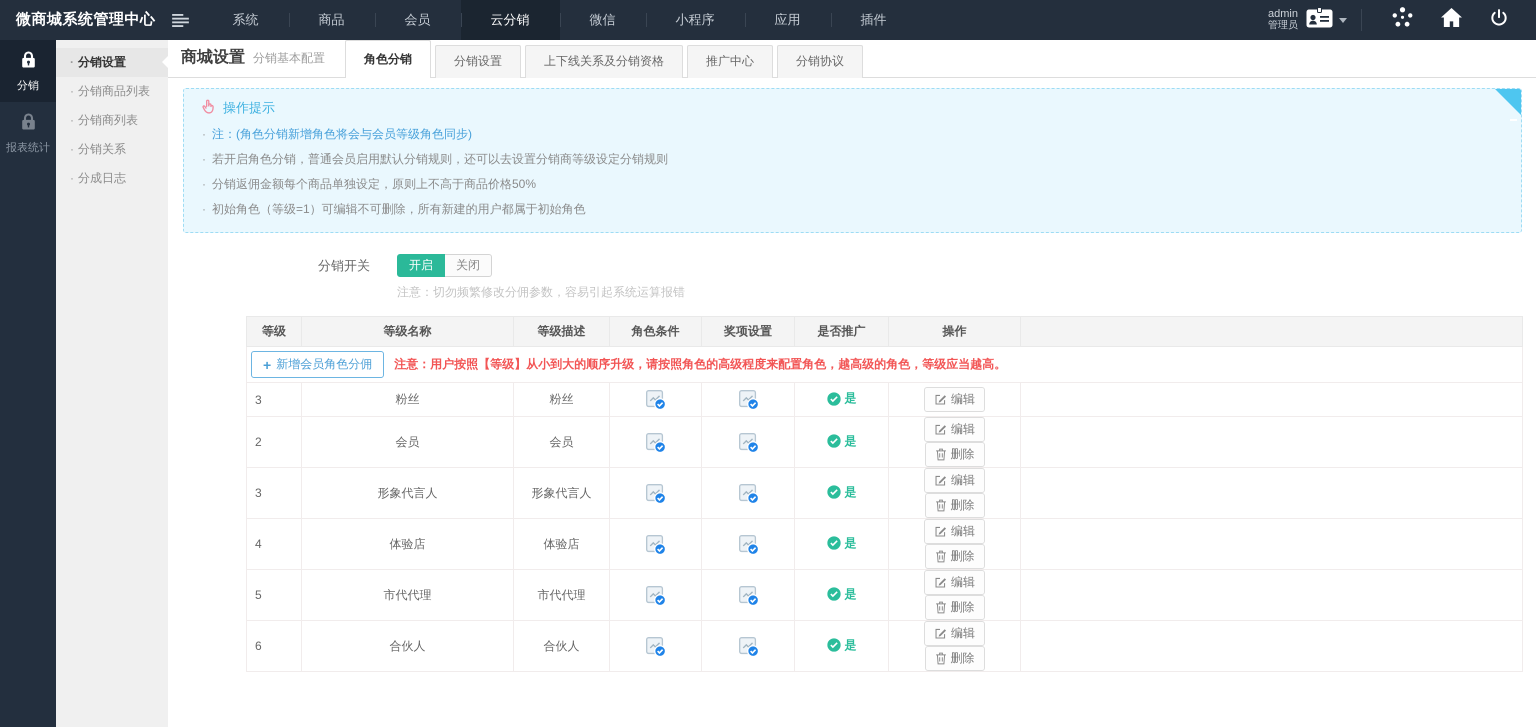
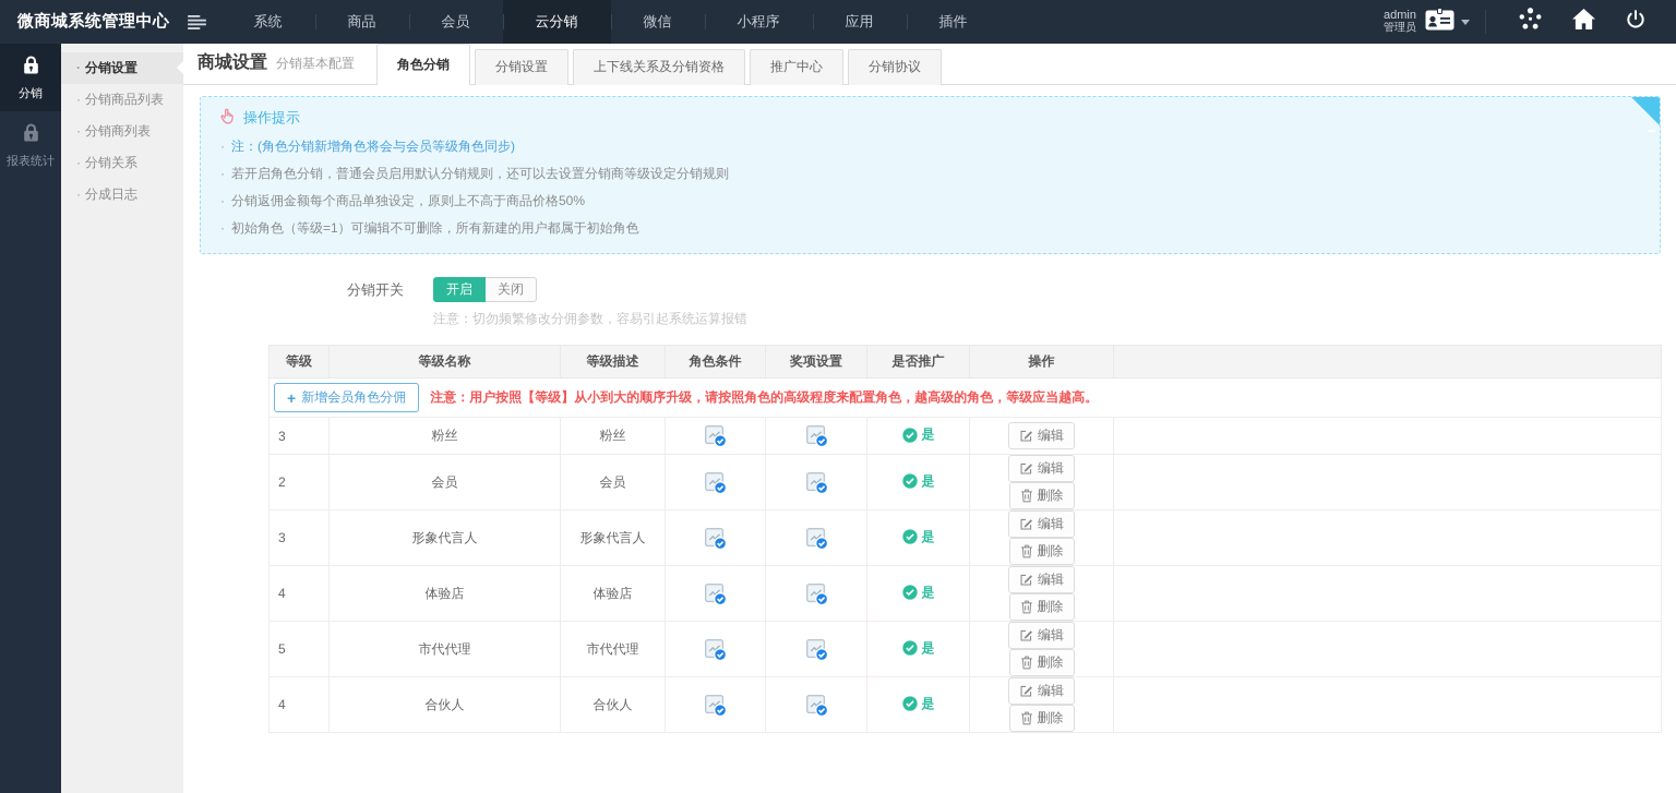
  微商城系统管理中心
  系统
  商品
  会员
  云分销
  微信
  小程序
  应用
  插件
  admin
  管理员
  分销
  报表统计
  分销设置
  分销商品列表
  分销商列表
  分销关系
  分成日志
  商城设置
  分销基本配置
  角色分销
  分销设置
  上下线关系及分销资格
  推广中心
  分销协议
  操作提示
  注：(角色分销新增角色将会与会员等级角色同步)
  若开启角色分销，普通会员启用默认分销规则，还可以去设置分销商等级设定分销规则
  分销返佣金额每个商品单独设定，原则上不高于商品价格50%
  初始角色（等级=1）可编辑不可删除，所有新建的用户都属于初始角色
  分销开关
  开启
  关闭
  注意：切勿频繁修改分佣参数，容易引起系统运算报错
  等级	等级名称	等级描述	角色条件	奖项设置	是否推广	操作
  + 新增会员角色分佣 注意：用户按照【等级】从小到大的顺序升级，请按照角色的高级程度来配置角色，越高级的角色，等级应当越高。
  3	粉丝	粉丝			是	编辑
  2	会员	会员			是	编辑删除
  3	形象代言人	形象代言人			是	编辑删除
  4	体验店	体验店			是	编辑删除
  5	市代代理	市代代理			是	编辑删除
- 6	合伙人	合伙人			是	编辑删除
+ 4	合伙人	合伙人			是	编辑删除
